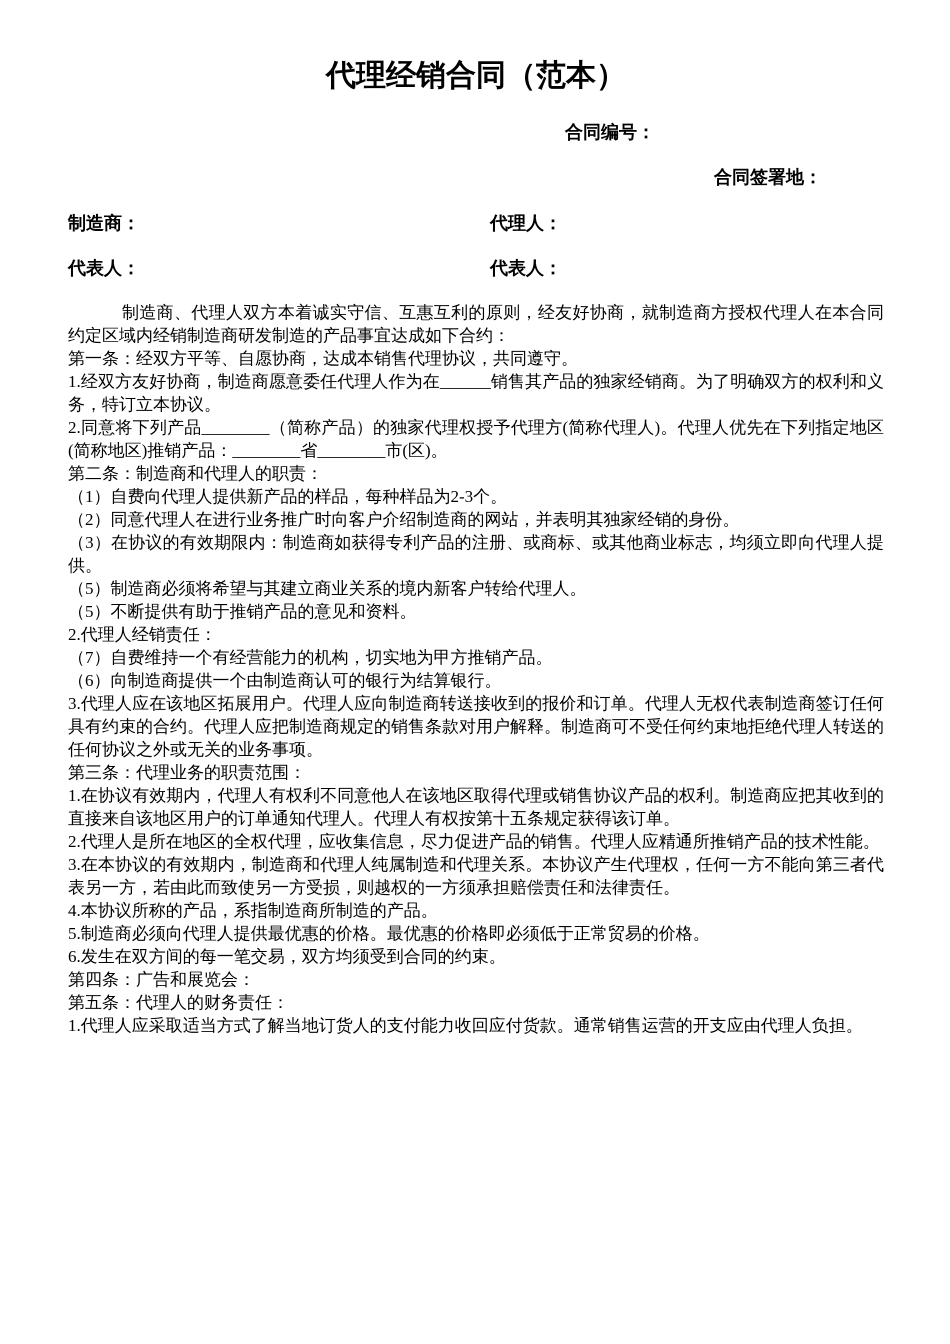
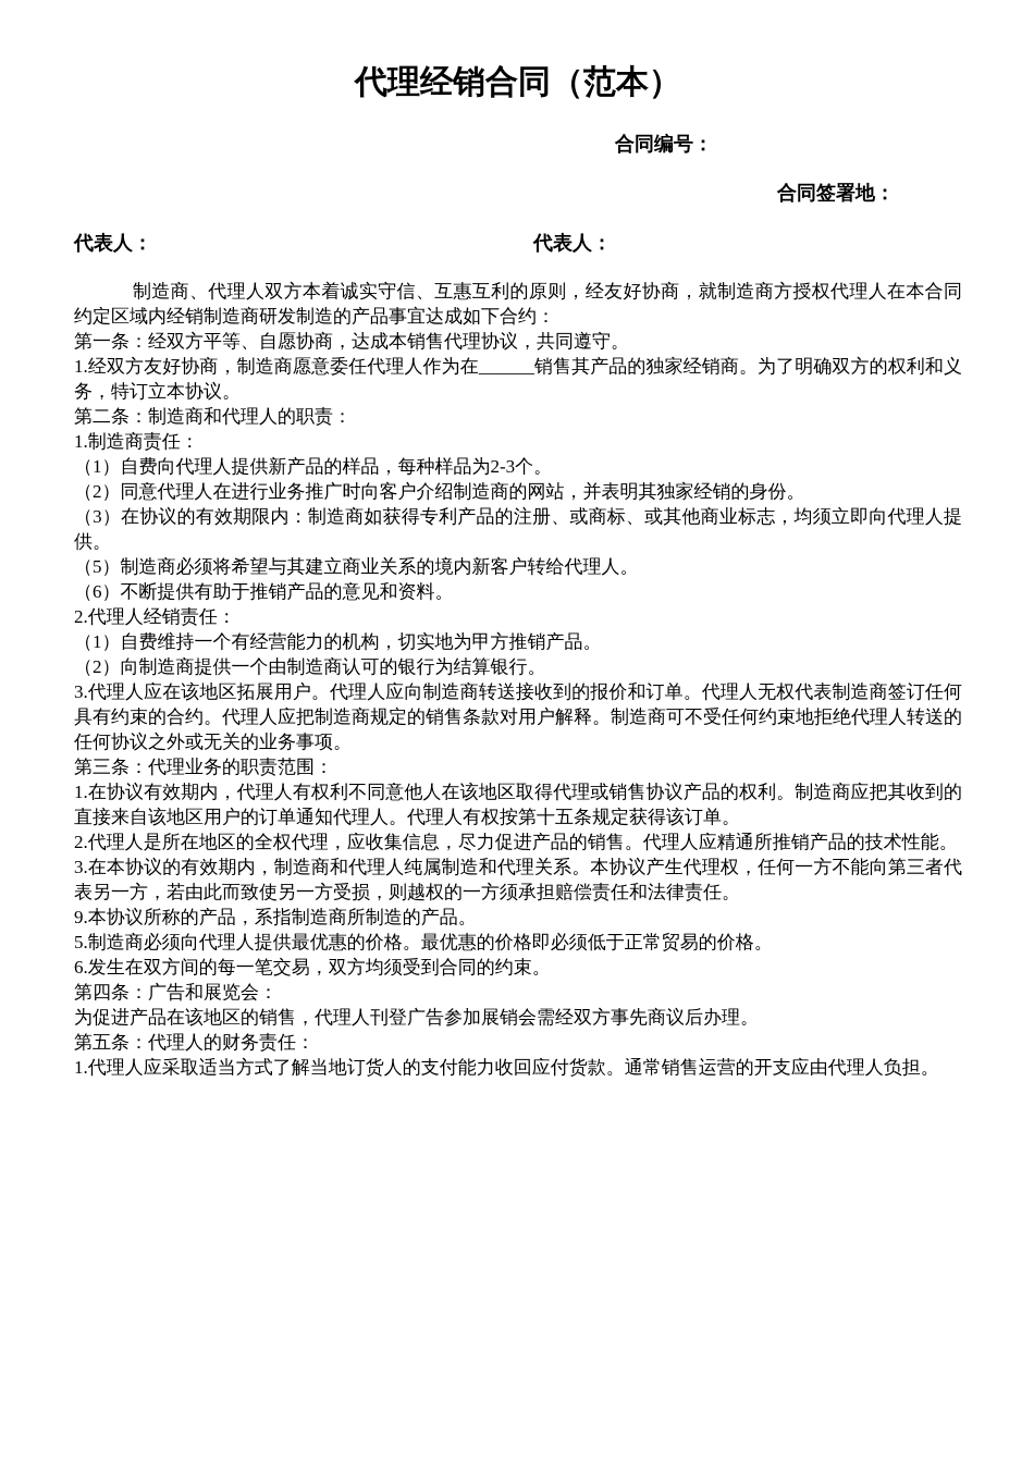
  代理经销合同（范本）
  合同编号：
  合同签署地：
- 制造商：
- 代理人：
  代表人：
  代表人：
  制造商、代理人双方本着诚实守信、互惠互利的原则，经友好协商，就制造商方授权代理人在本合同约定区域内经销制造商研发制造的产品事宜达成如下合约：
  第一条：经双方平等、自愿协商，达成本销售代理协议，共同遵守。
  1.经双方友好协商，制造商愿意委任代理人作为在______销售其产品的独家经销商。为了明确双方的权利和义务，特订立本协议。
- 2.同意将下列产品________（简称产品）的独家代理权授予代理方(简称代理人)。代理人优先在下列指定地区(简称地区)推销产品：________省________市(区)。
  第二条：制造商和代理人的职责：
+ 1.制造商责任：
  （1）自费向代理人提供新产品的样品，每种样品为2-3个。
  （2）同意代理人在进行业务推广时向客户介绍制造商的网站，并表明其独家经销的身份。
  （3）在协议的有效期限内：制造商如获得专利产品的注册、或商标、或其他商业标志，均须立即向代理人提供。
  （5）制造商必须将希望与其建立商业关系的境内新客户转给代理人。
- （5）不断提供有助于推销产品的意见和资料。
+ （6）不断提供有助于推销产品的意见和资料。
  2.代理人经销责任：
- （7）自费维持一个有经营能力的机构，切实地为甲方推销产品。
+ （1）自费维持一个有经营能力的机构，切实地为甲方推销产品。
- （6）向制造商提供一个由制造商认可的银行为结算银行。
+ （2）向制造商提供一个由制造商认可的银行为结算银行。
  3.代理人应在该地区拓展用户。代理人应向制造商转送接收到的报价和订单。代理人无权代表制造商签订任何具有约束的合约。代理人应把制造商规定的销售条款对用户解释。制造商可不受任何约束地拒绝代理人转送的任何协议之外或无关的业务事项。
  第三条：代理业务的职责范围：
  1.在协议有效期内，代理人有权利不同意他人在该地区取得代理或销售协议产品的权利。制造商应把其收到的直接来自该地区用户的订单通知代理人。代理人有权按第十五条规定获得该订单。
  2.代理人是所在地区的全权代理，应收集信息，尽力促进产品的销售。代理人应精通所推销产品的技术性能。
  3.在本协议的有效期内，制造商和代理人纯属制造和代理关系。本协议产生代理权，任何一方不能向第三者代表另一方，若由此而致使另一方受损，则越权的一方须承担赔偿责任和法律责任。
- 4.本协议所称的产品，系指制造商所制造的产品。
+ 9.本协议所称的产品，系指制造商所制造的产品。
  5.制造商必须向代理人提供最优惠的价格。最优惠的价格即必须低于正常贸易的价格。
  6.发生在双方间的每一笔交易，双方均须受到合同的约束。
  第四条：广告和展览会：
+ 为促进产品在该地区的销售，代理人刊登广告参加展销会需经双方事先商议后办理。
  第五条：代理人的财务责任：
  1.代理人应采取适当方式了解当地订货人的支付能力收回应付货款。通常销售运营的开支应由代理人负担。
